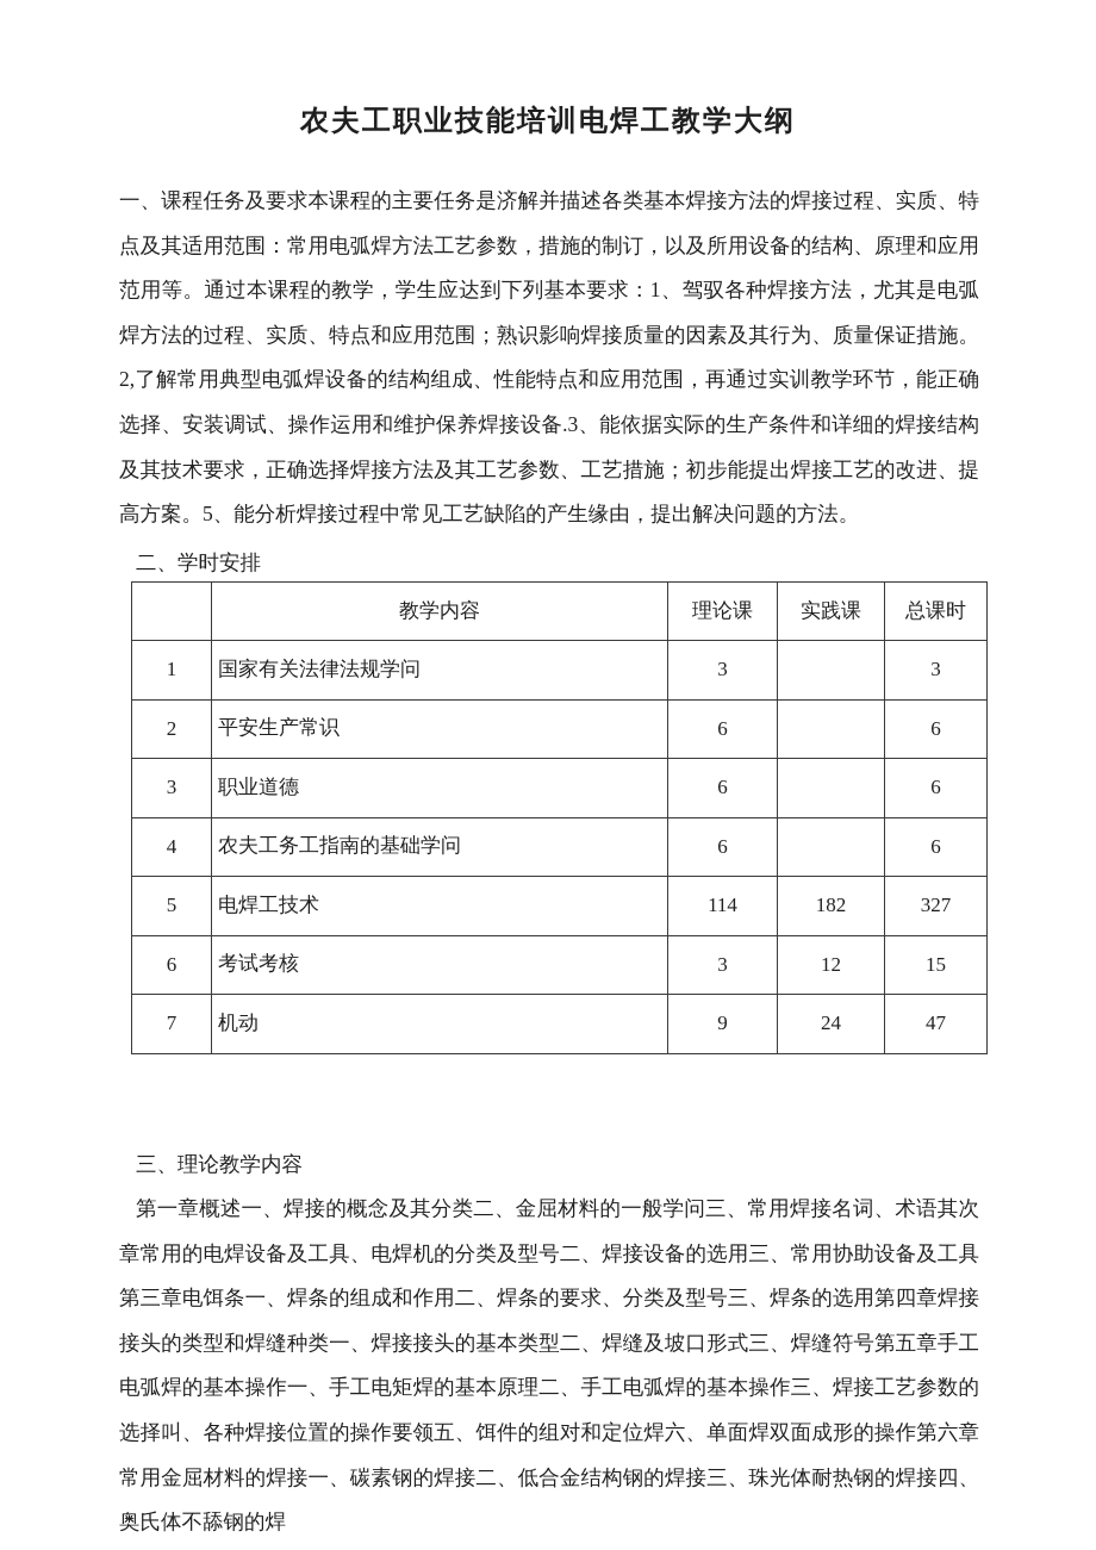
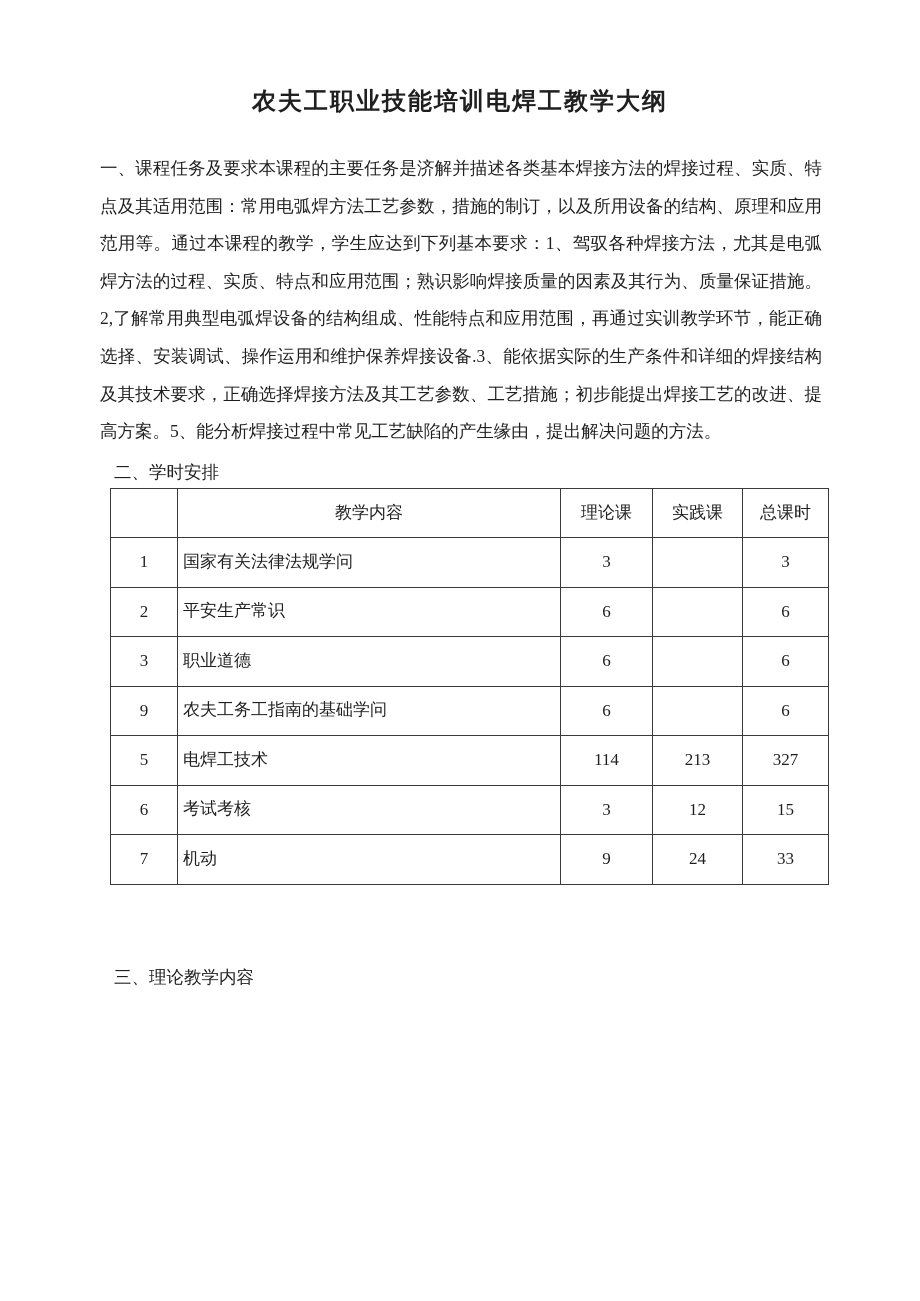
  农夫工职业技能培训电焊工教学大纲
  一、课程任务及要求本课程的主要任务是济解并描述各类基本焊接方法的焊接过程、实质、特点及其适用范围：常用电弧焊方法工艺参数，措施的制订，以及所用设备的结构、原理和应用范用等。通过本课程的教学，学生应达到下列基本要求：1、驾驭各种焊接方法，尤其是电弧焊方法的过程、实质、特点和应用范围；熟识影响焊接质量的因素及其行为、质量保证措施。2,了解常用典型电弧焊设备的结构组成、性能特点和应用范围，再通过实训教学环节，能正确选择、安装调试、操作运用和维护保养焊接设备.3、能依据实际的生产条件和详细的焊接结构及其技术要求，正确选择焊接方法及其工艺参数、工艺措施；初步能提出焊接工艺的改进、提高方案。5、能分析焊接过程中常见工艺缺陷的产生缘由，提出解决问题的方法。
  二、学时安排
  	教学内容	理论课	实践课	总课时
  1	国家有关法律法规学问	3		3
  2	平安生产常识	6		6
  3	职业道德	6		6
- 4	农夫工务工指南的基础学问	6		6
+ 9	农夫工务工指南的基础学问	6		6
- 5	电焊工技术	114	182	327
+ 5	电焊工技术	114	213	327
  6	考试考核	3	12	15
- 7	机动	9	24	47
+ 7	机动	9	24	33
  三、理论教学内容
- 第一章概述一、焊接的概念及其分类二、金屈材料的一般学问三、常用焊接名词、术语其次章常用的电焊设备及工具、电焊机的分类及型号二、焊接设备的选用三、常用协助设备及工具第三章电饵条一、焊条的组成和作用二、焊条的要求、分类及型号三、焊条的选用第四章焊接接头的类型和焊缝种类一、焊接接头的基本类型二、焊缝及坡口形式三、焊缝符号第五章手工电弧焊的基本操作一、手工电矩焊的基本原理二、手工电弧焊的基本操作三、焊接工艺参数的选择叫、各种焊接位置的操作要领五、饵件的组对和定位焊六、单面焊双面成形的操作第六章常用金屈材料的焊接一、碳素钢的焊接二、低合金结构钢的焊接三、珠光体耐热钢的焊接四、奥氏体不舔钢的焊
